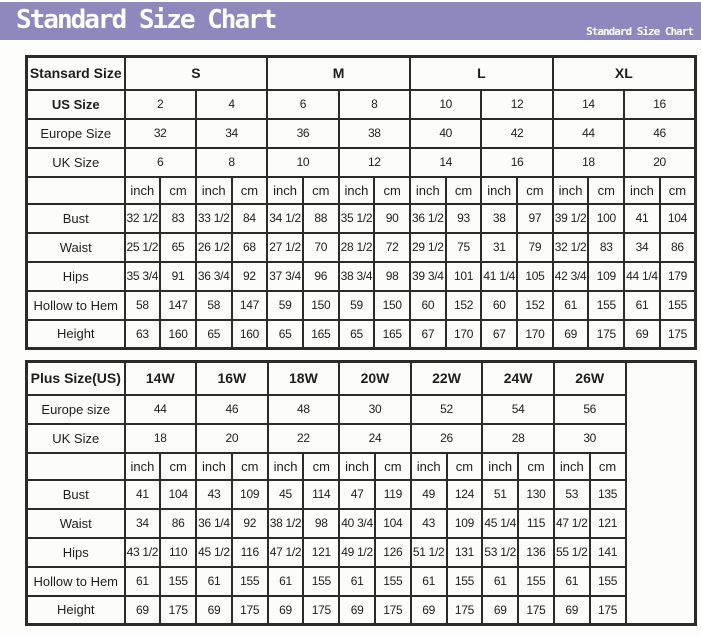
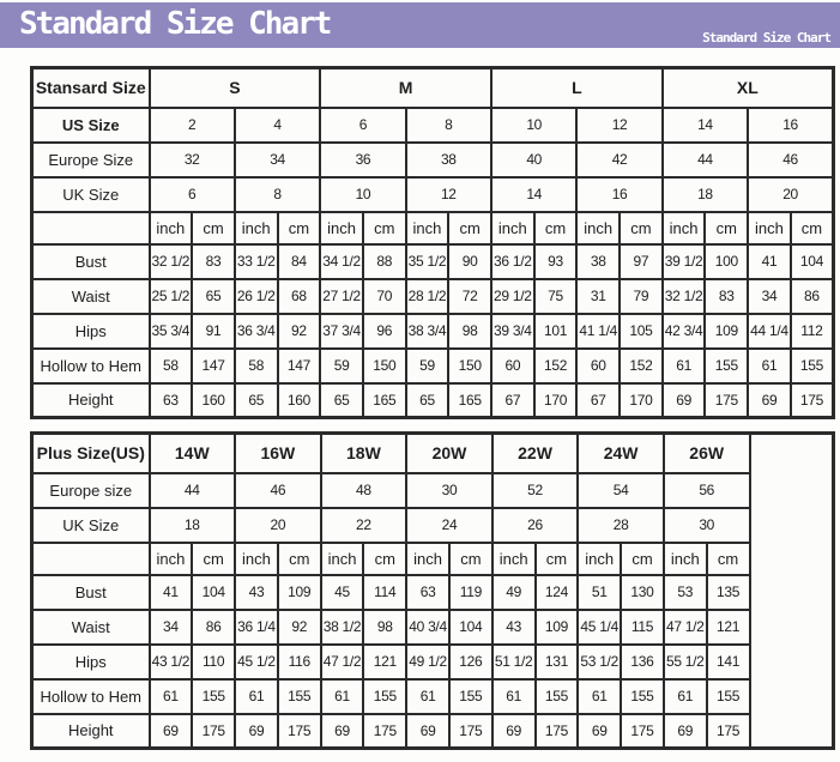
  Standard Size Chart
  Standard Size Chart
  Stansard Size	S	M	L	XL
  US Size	2	4	6	8	10	12	14	16
  Europe Size	32	34	36	38	40	42	44	46
  UK Size	6	8	10	12	14	16	18	20
  	inch	cm	inch	cm	inch	cm	inch	cm	inch	cm	inch	cm	inch	cm	inch	cm
  Bust	32 1/2	83	33 1/2	84	34 1/2	88	35 1/2	90	36 1/2	93	38	97	39 1/2	100	41	104
  Waist	25 1/2	65	26 1/2	68	27 1/2	70	28 1/2	72	29 1/2	75	31	79	32 1/2	83	34	86
- Hips	35 3/4	91	36 3/4	92	37 3/4	96	38 3/4	98	39 3/4	101	41 1/4	105	42 3/4	109	44 1/4	179
+ Hips	35 3/4	91	36 3/4	92	37 3/4	96	38 3/4	98	39 3/4	101	41 1/4	105	42 3/4	109	44 1/4	112
  Hollow to Hem	58	147	58	147	59	150	59	150	60	152	60	152	61	155	61	155
  Height	63	160	65	160	65	165	65	165	67	170	67	170	69	175	69	175
  Plus Size(US)	14W	16W	18W	20W	22W	24W	26W
  Europe size	44	46	48	30	52	54	56
  UK Size	18	20	22	24	26	28	30
  	inch	cm	inch	cm	inch	cm	inch	cm	inch	cm	inch	cm	inch	cm
- Bust	41	104	43	109	45	114	47	119	49	124	51	130	53	135
+ Bust	41	104	43	109	45	114	63	119	49	124	51	130	53	135
  Waist	34	86	36 1/4	92	38 1/2	98	40 3/4	104	43	109	45 1/4	115	47 1/2	121
  Hips	43 1/2	110	45 1/2	116	47 1/2	121	49 1/2	126	51 1/2	131	53 1/2	136	55 1/2	141
  Hollow to Hem	61	155	61	155	61	155	61	155	61	155	61	155	61	155
  Height	69	175	69	175	69	175	69	175	69	175	69	175	69	175
